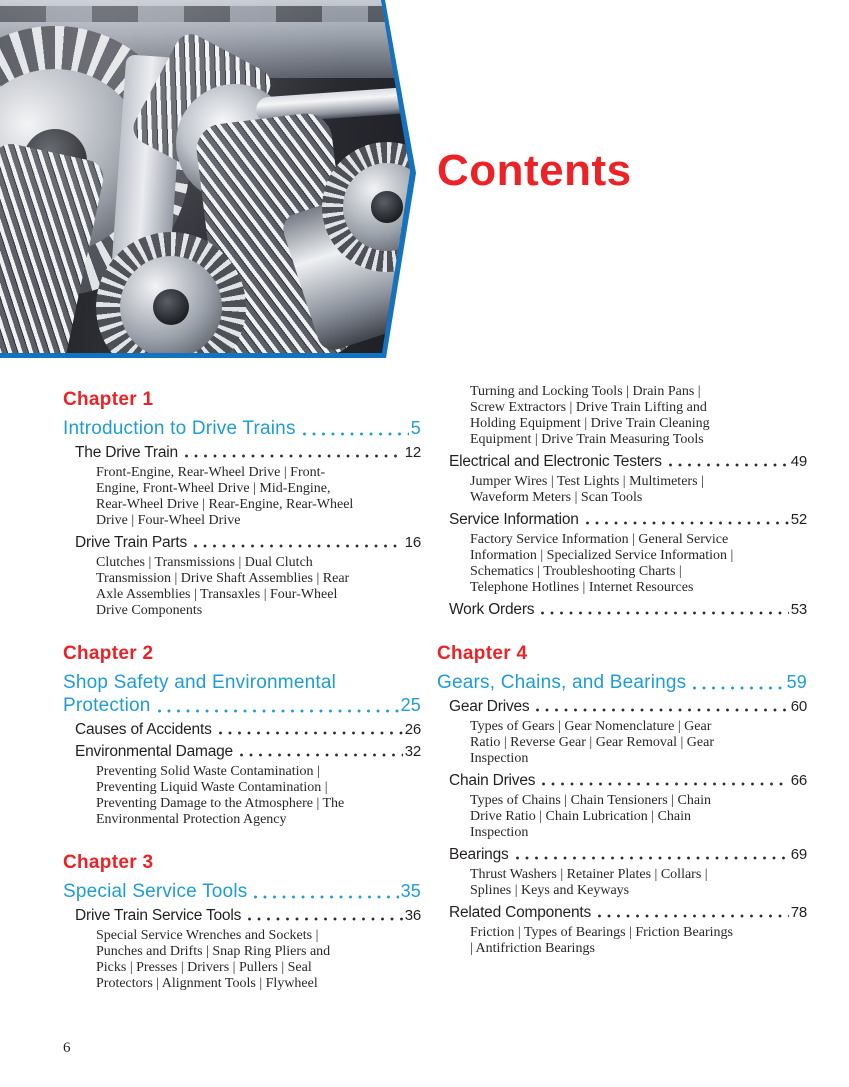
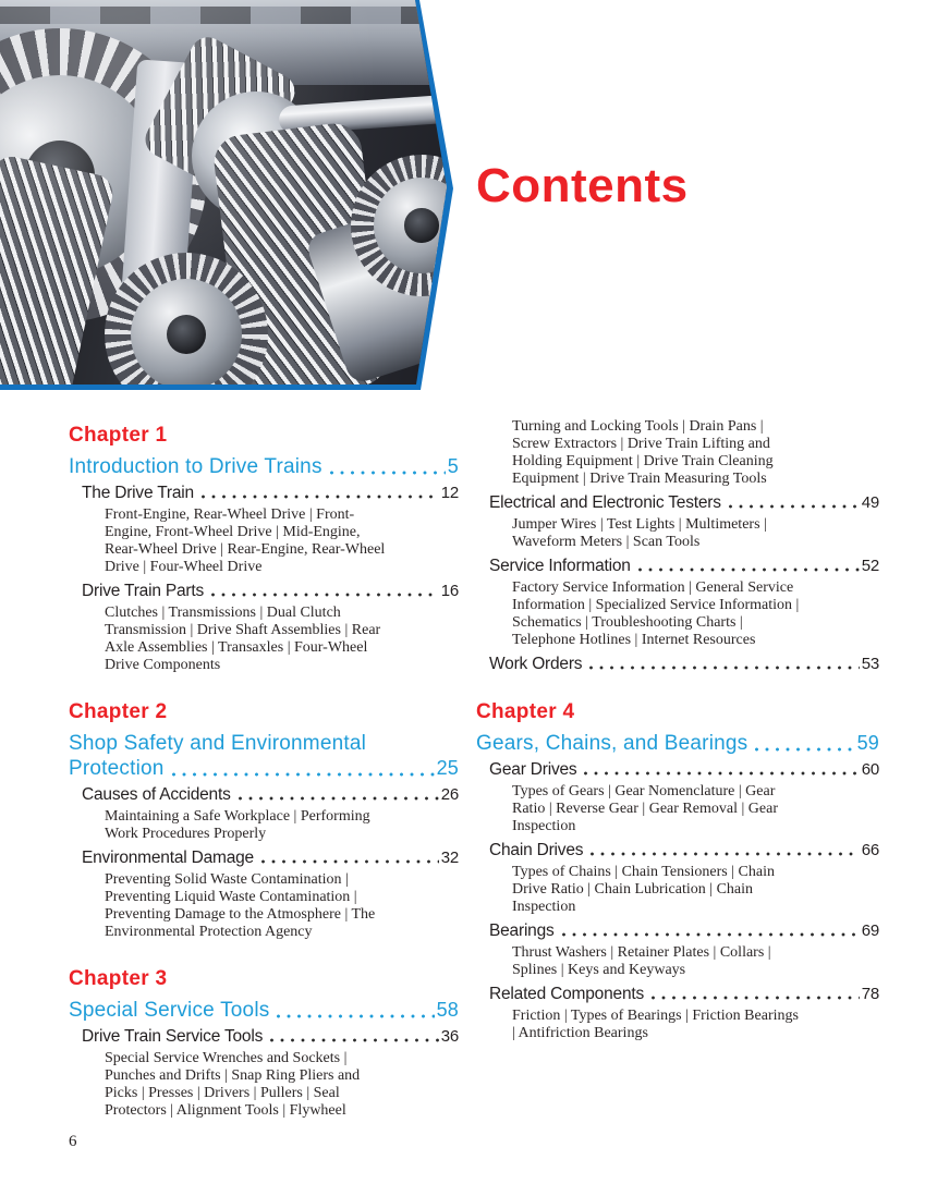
  Contents
  Chapter 1
  Introduction to Drive Trains
  5
  The Drive Train
  12
  Front-Engine, Rear-Wheel Drive | Front-Engine, Front-Wheel Drive | Mid-Engine, Rear-Wheel Drive | Rear-Engine, Rear-Wheel Drive | Four-Wheel Drive
  Drive Train Parts
  16
  Clutches | Transmissions | Dual Clutch Transmission | Drive Shaft Assemblies | Rear Axle Assemblies | Transaxles | Four-Wheel Drive Components
  Chapter 2
  Shop Safety and Environmental
  Protection
  25
  Causes of Accidents
  26
+ Maintaining a Safe Workplace | Performing Work Procedures Properly
  Environmental Damage
  32
  Preventing Solid Waste Contamination | Preventing Liquid Waste Contamination | Preventing Damage to the Atmosphere | The Environmental Protection Agency
  Chapter 3
  Special Service Tools
- 35
+ 58
  Drive Train Service Tools
  36
  Special Service Wrenches and Sockets | Punches and Drifts | Snap Ring Pliers and Picks | Presses | Drivers | Pullers | Seal Protectors | Alignment Tools | Flywheel
  Turning and Locking Tools | Drain Pans | Screw Extractors | Drive Train Lifting and Holding Equipment | Drive Train Cleaning Equipment | Drive Train Measuring Tools
  Electrical and Electronic Testers
  49
  Jumper Wires | Test Lights | Multimeters | Waveform Meters | Scan Tools
  Service Information
  52
  Factory Service Information | General Service Information | Specialized Service Information | Schematics | Troubleshooting Charts | Telephone Hotlines | Internet Resources
  Work Orders
  53
  Chapter 4
  Gears, Chains, and Bearings
  59
  Gear Drives
  60
  Types of Gears | Gear Nomenclature | Gear Ratio | Reverse Gear | Gear Removal | Gear Inspection
  Chain Drives
  66
  Types of Chains | Chain Tensioners | Chain Drive Ratio | Chain Lubrication | Chain Inspection
  Bearings
  69
  Thrust Washers | Retainer Plates | Collars | Splines | Keys and Keyways
  Related Components
  78
  Friction | Types of Bearings | Friction Bearings | Antifriction Bearings
  6
